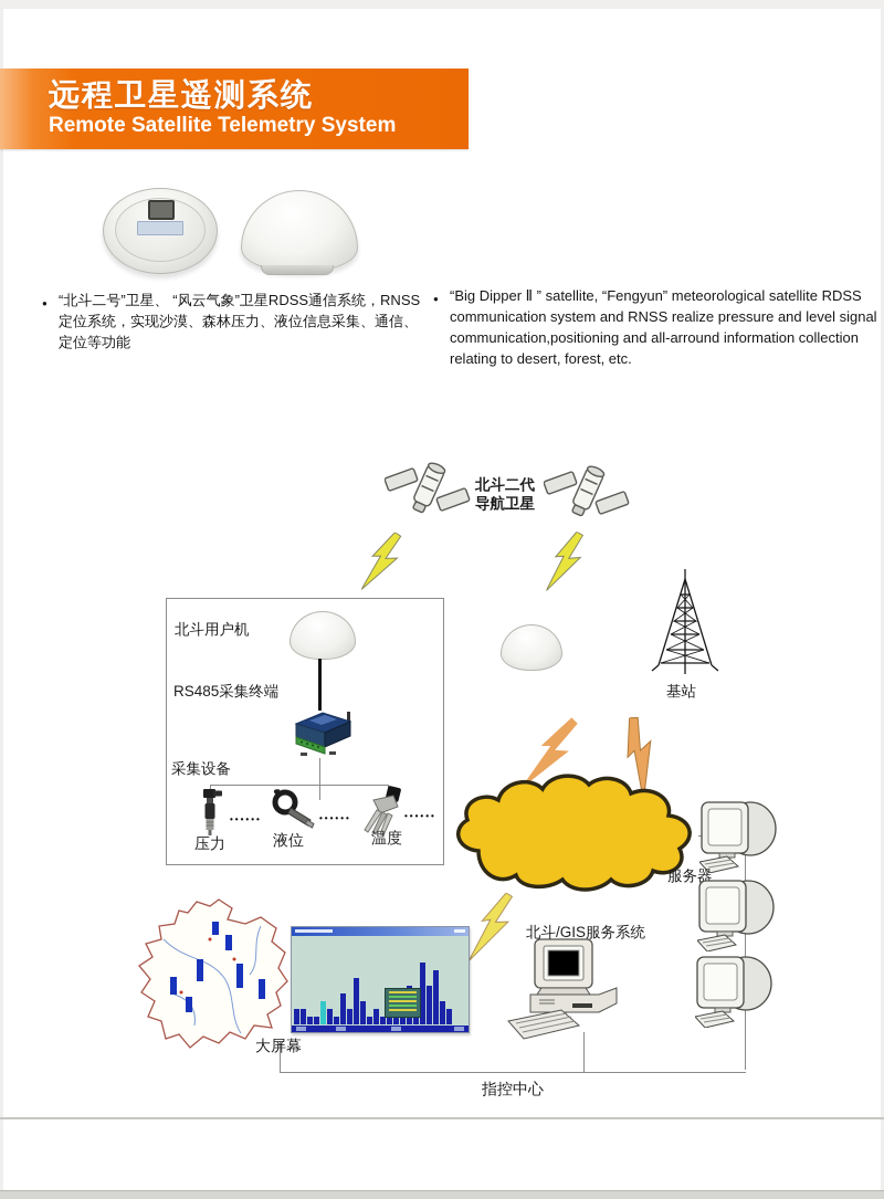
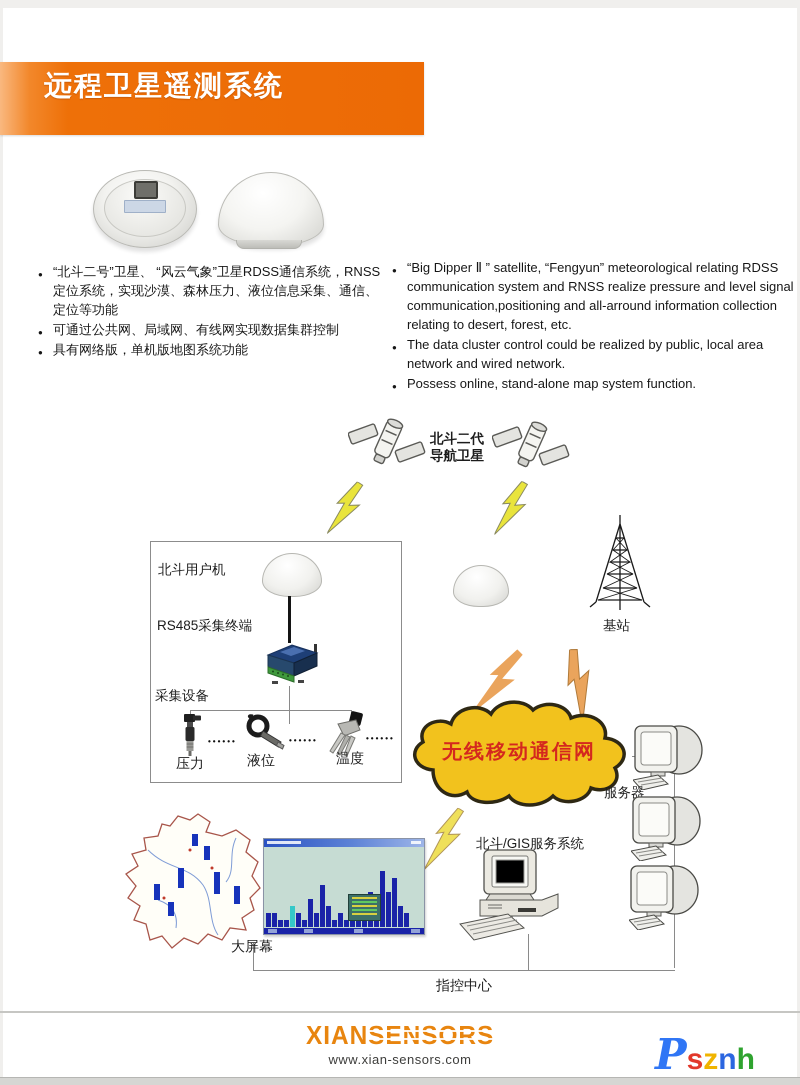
  远程卫星遥测系统
- Remote Satellite Telemetry System
  “北斗二号”卫星、 “风云气象”卫星RDSS通信系统，RNSS定位系统，实现沙漠、森林压力、液位信息采集、通信、定位等功能
+ 可通过公共网、局域网、有线网实现数据集群控制
+ 具有网络版，单机版地图系统功能
- “Big Dipper Ⅱ ” satellite, “Fengyun” meteorological satellite RDSS communication system and RNSS realize pressure and level signal communication,positioning and all-arround information collection relating to desert, forest, etc.
+ “Big Dipper Ⅱ ” satellite, “Fengyun” meteorological relating RDSS communication system and RNSS realize pressure and level signal communication,positioning and all-arround information collection relating to desert, forest, etc.
+ The data cluster control could be realized by public, local area network and wired network.
+ Possess online, stand-alone map system function.
  北斗二代
  导航卫星
  北斗用户机
  RS485采集终端
  采集设备
  ••••••
  ••••••
  ••••••
  压力
  液位
  温度
  基站
+ 无线移动通信网
  服务器
  北斗/GIS服务系统
  大屏幕
  指控中心
+ XIANSENSORS
+ www.xian-sensors.com
+ P
+ s
+ z
+ n
+ h
